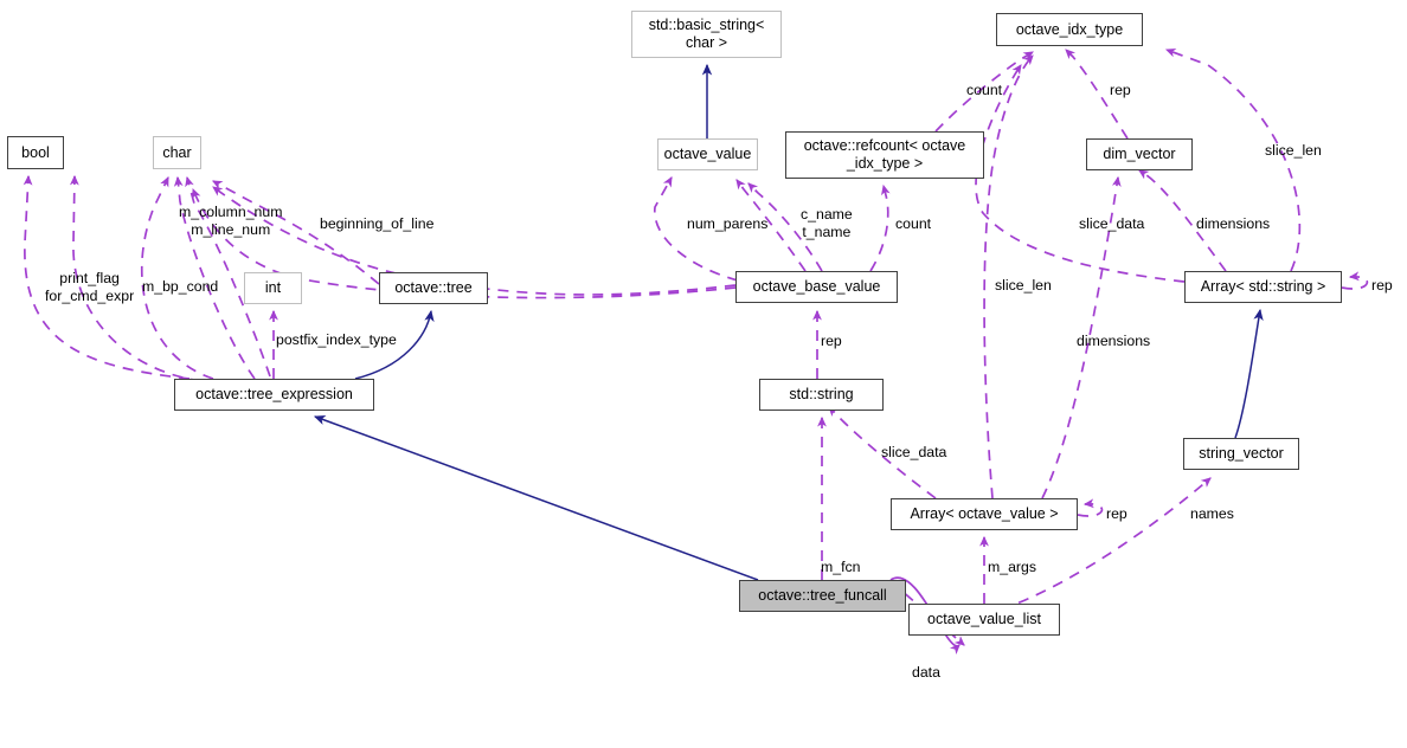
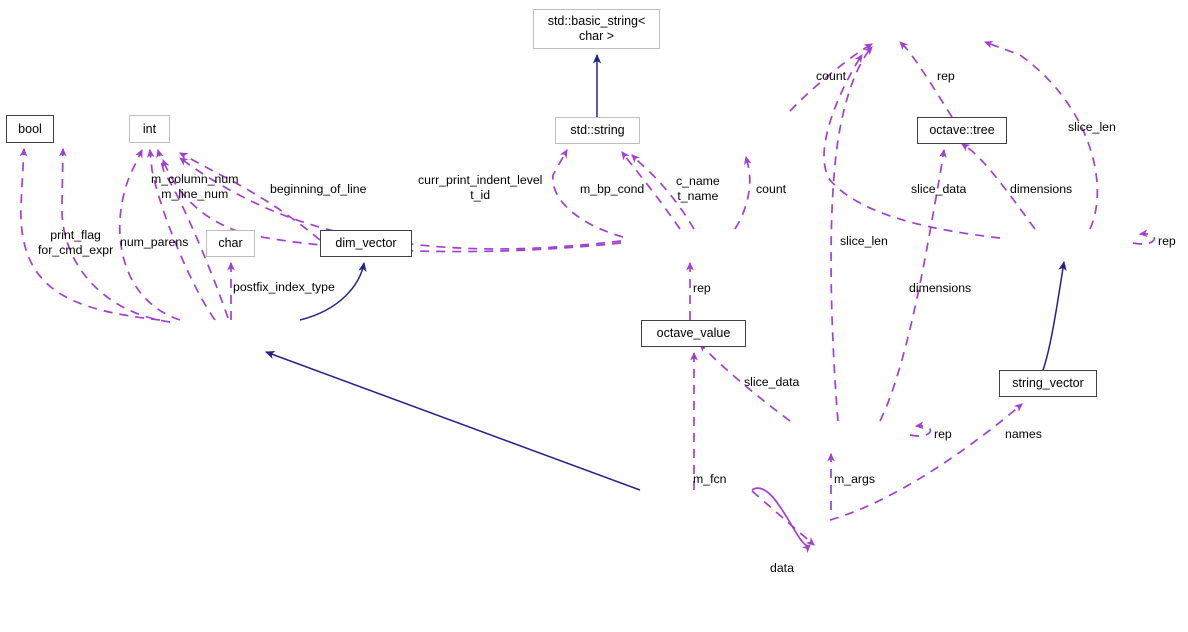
  bool
- char
+ int
  std::basic_string<
  char >
- octave_idx_type
- octave_value
+ std::string
- octave::refcount< octave
- _idx_type >
- dim_vector
+ octave::tree
- int
+ char
- octave::tree
+ dim_vector
- octave_base_value
- Array< std::string >
- octave::tree_expression
- std::string
+ octave_value
  string_vector
- Array< octave_value >
- octave_value_list
- octave::tree_funcall
  count
  rep
  slice_len
  m_column_num
  m_line_num
  beginning_of_line
+ curr_print_indent_level
+ t_id
- num_parens
+ m_bp_cond
  c_name
  t_name
  count
  slice_data
  dimensions
  print_flag
  for_cmd_expr
- m_bp_cond
+ num_parens
  slice_len
  rep
  postfix_index_type
  rep
  dimensions
  slice_data
  rep
  names
  m_args
  m_fcn
  data
